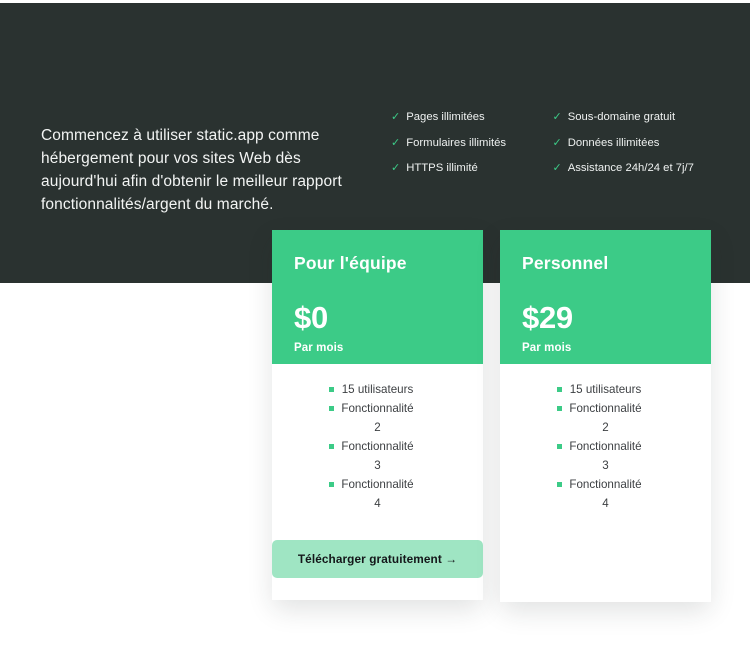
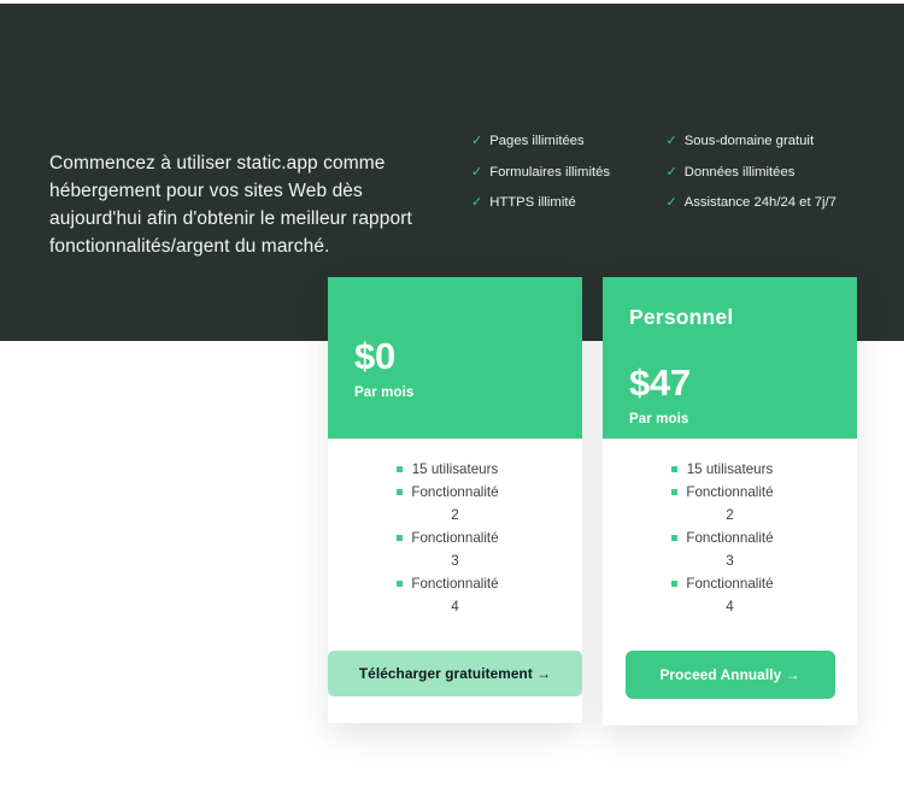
  Commencez à utiliser static.app comme hébergement pour vos sites Web dès aujourd'hui afin d'obtenir le meilleur rapport fonctionnalités/argent du marché.
  ✓
  Pages illimitées
  ✓
  Formulaires illimités
  ✓
  HTTPS illimité
  ✓
  Sous-domaine gratuit
  ✓
  Données illimitées
  ✓
  Assistance 24h/24 et 7j/7
- Pour l'équipe
  $0
  Par mois
  15 utilisateurs
  Fonctionnalité 2
  Fonctionnalité 3
  Fonctionnalité 4
  Télécharger gratuitement →
  Personnel
- $29
+ $47
  Par mois
  15 utilisateurs
  Fonctionnalité 2
  Fonctionnalité 3
  Fonctionnalité 4
+ Proceed Annually →
